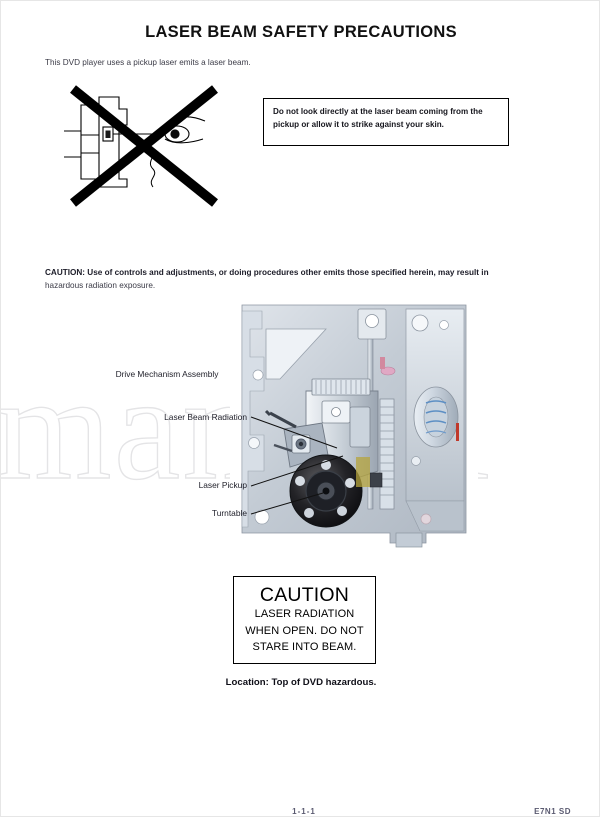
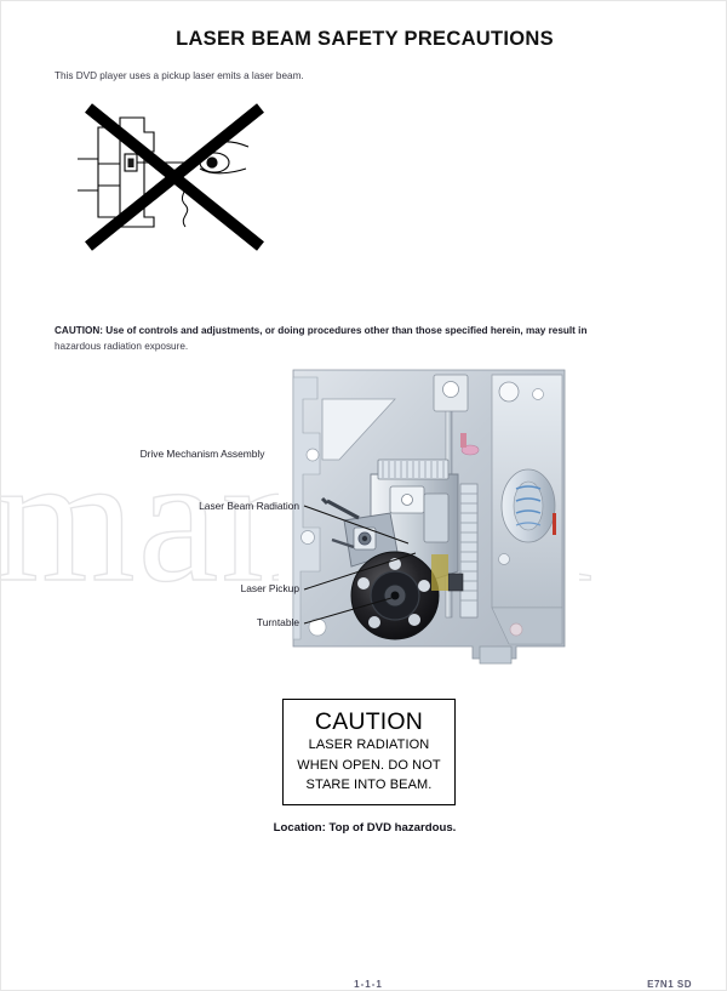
  LASER BEAM SAFETY PRECAUTIONS
  This DVD player uses a pickup laser emits a laser beam.
- Do not look directly at the laser beam coming from the pickup or allow it to strike against your skin.
- CAUTION: Use of controls and adjustments, or doing procedures other emits those specified herein, may result in hazardous radiation exposure.
+ CAUTION: Use of controls and adjustments, or doing procedures other than those specified herein, may result in hazardous radiation exposure.
  Drive Mechanism Assembly
  Laser Beam Radiation
  Laser Pickup
  Turntable
  CAUTION
  LASER RADIATION
  WHEN OPEN. DO NOT
  STARE INTO BEAM.
  Location: Top of DVD hazardous.
  1-1-1
  E7N1 SD
